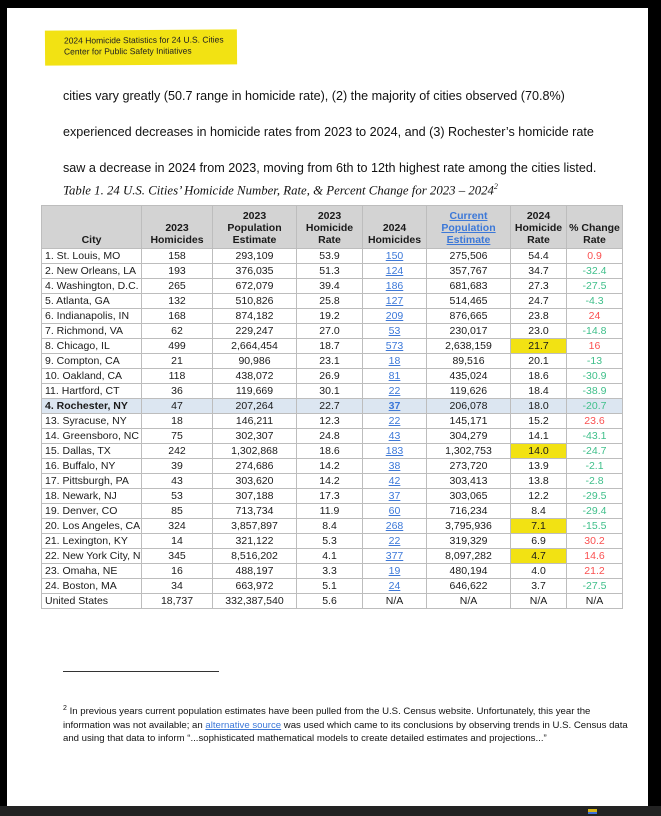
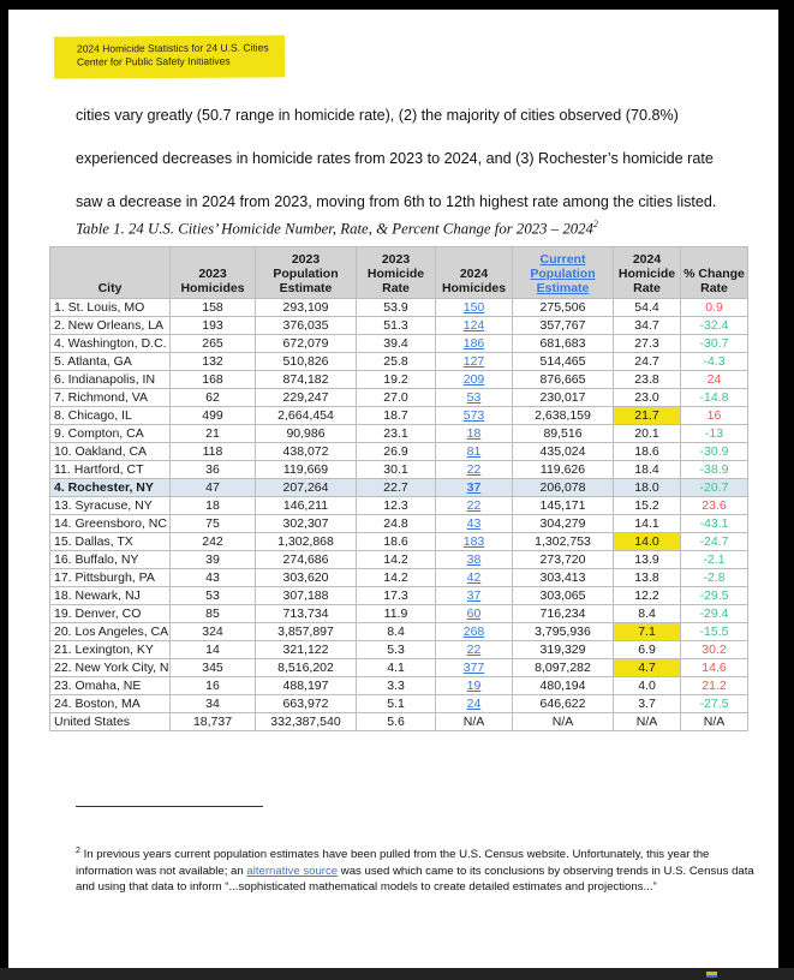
  2024 Homicide Statistics for 24 U.S. Cities
  Center for Public Safety Initiatives
  cities vary greatly (50.7 range in homicide rate), (2) the majority of cities observed (70.8%) experienced decreases in homicide rates from 2023 to 2024, and (3) Rochester’s homicide rate saw a decrease in 2024 from 2023, moving from 6th to 12th highest rate among the cities listed.
  Table 1. 24 U.S. Cities’ Homicide Number, Rate, & Percent Change for 2023 – 20242
  City	2023 Homicides	2023 Population Estimate	2023 Homicide Rate	2024 Homicides	Current Population Estimate	2024 Homicide Rate	% Change Rate
  1. St. Louis, MO	158	293,109	53.9	150	275,506	54.4	0.9
  2. New Orleans, LA	193	376,035	51.3	124	357,767	34.7	-32.4
- 4. Washington, D.C.	265	672,079	39.4	186	681,683	27.3	-27.5
+ 4. Washington, D.C.	265	672,079	39.4	186	681,683	27.3	-30.7
  5. Atlanta, GA	132	510,826	25.8	127	514,465	24.7	-4.3
  6. Indianapolis, IN	168	874,182	19.2	209	876,665	23.8	24
  7. Richmond, VA	62	229,247	27.0	53	230,017	23.0	-14.8
  8. Chicago, IL	499	2,664,454	18.7	573	2,638,159	21.7	16
  9. Compton, CA	21	90,986	23.1	18	89,516	20.1	-13
  10. Oakland, CA	118	438,072	26.9	81	435,024	18.6	-30.9
  11. Hartford, CT	36	119,669	30.1	22	119,626	18.4	-38.9
  4. Rochester, NY	47	207,264	22.7	37	206,078	18.0	-20.7
  13. Syracuse, NY	18	146,211	12.3	22	145,171	15.2	23.6
  14. Greensboro, NC	75	302,307	24.8	43	304,279	14.1	-43.1
  15. Dallas, TX	242	1,302,868	18.6	183	1,302,753	14.0	-24.7
  16. Buffalo, NY	39	274,686	14.2	38	273,720	13.9	-2.1
  17. Pittsburgh, PA	43	303,620	14.2	42	303,413	13.8	-2.8
  18. Newark, NJ	53	307,188	17.3	37	303,065	12.2	-29.5
  19. Denver, CO	85	713,734	11.9	60	716,234	8.4	-29.4
  20. Los Angeles, CA	324	3,857,897	8.4	268	3,795,936	7.1	-15.5
  21. Lexington, KY	14	321,122	5.3	22	319,329	6.9	30.2
  22. New York City, N	345	8,516,202	4.1	377	8,097,282	4.7	14.6
  23. Omaha, NE	16	488,197	3.3	19	480,194	4.0	21.2
  24. Boston, MA	34	663,972	5.1	24	646,622	3.7	-27.5
  United States	18,737	332,387,540	5.6	N/A	N/A	N/A	N/A
  In previous years current population estimates have been pulled from the U.S. Census website. Unfortunately, this year the information was not available; an alternative source was used which came to its conclusions by observing trends in U.S. Census data and using that data to inform “...sophisticated mathematical models to create detailed estimates and projections...”
